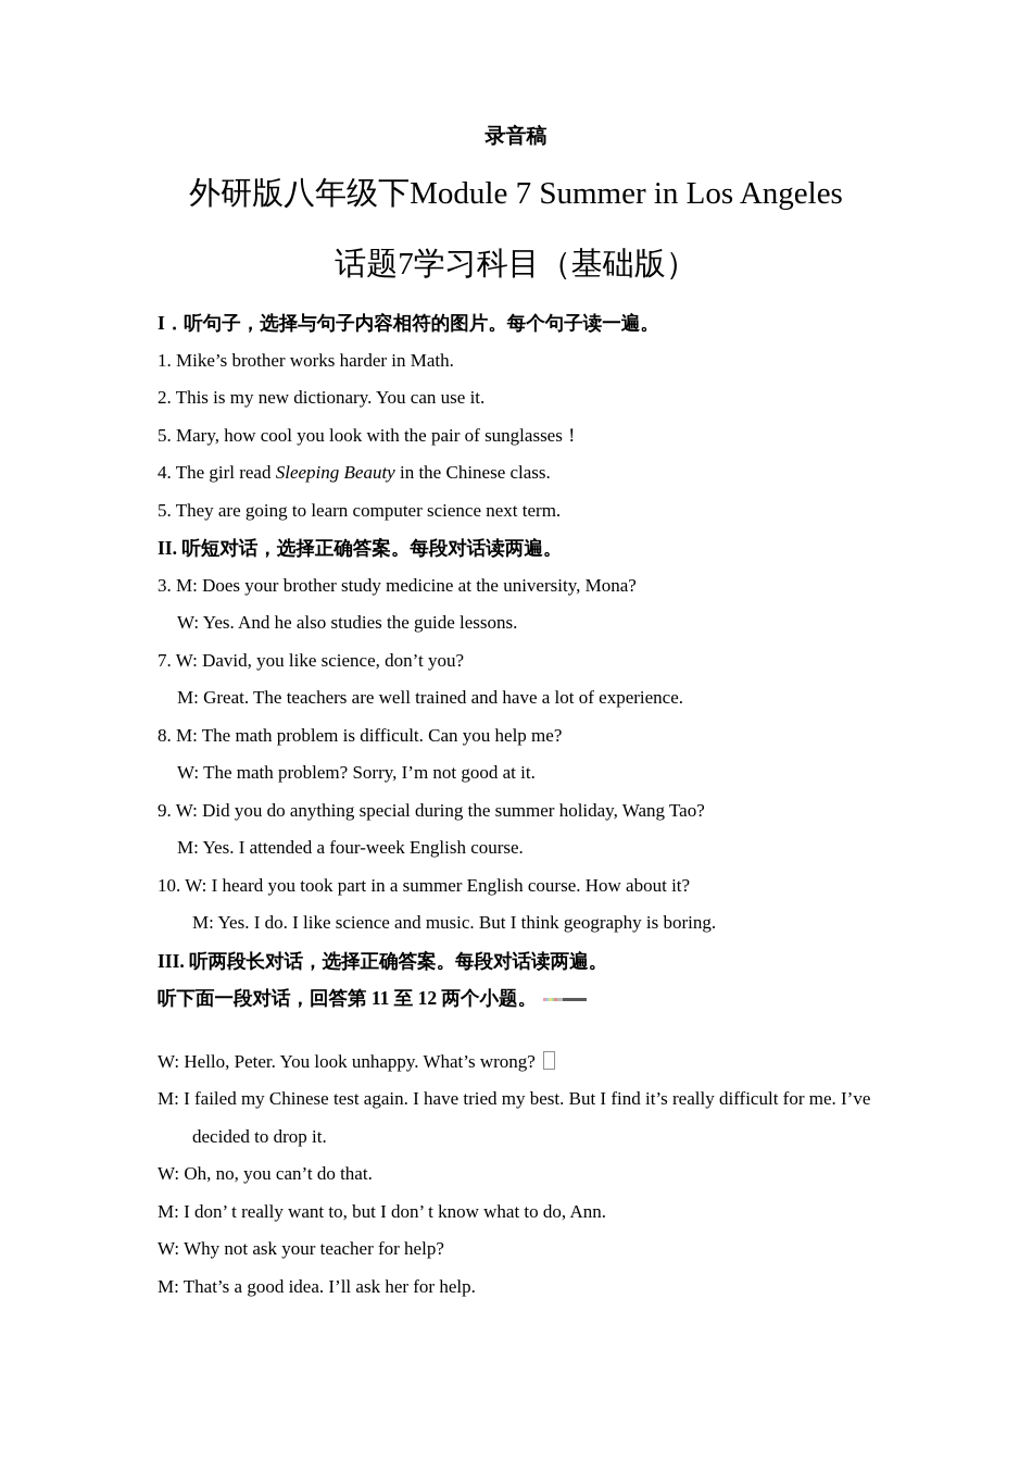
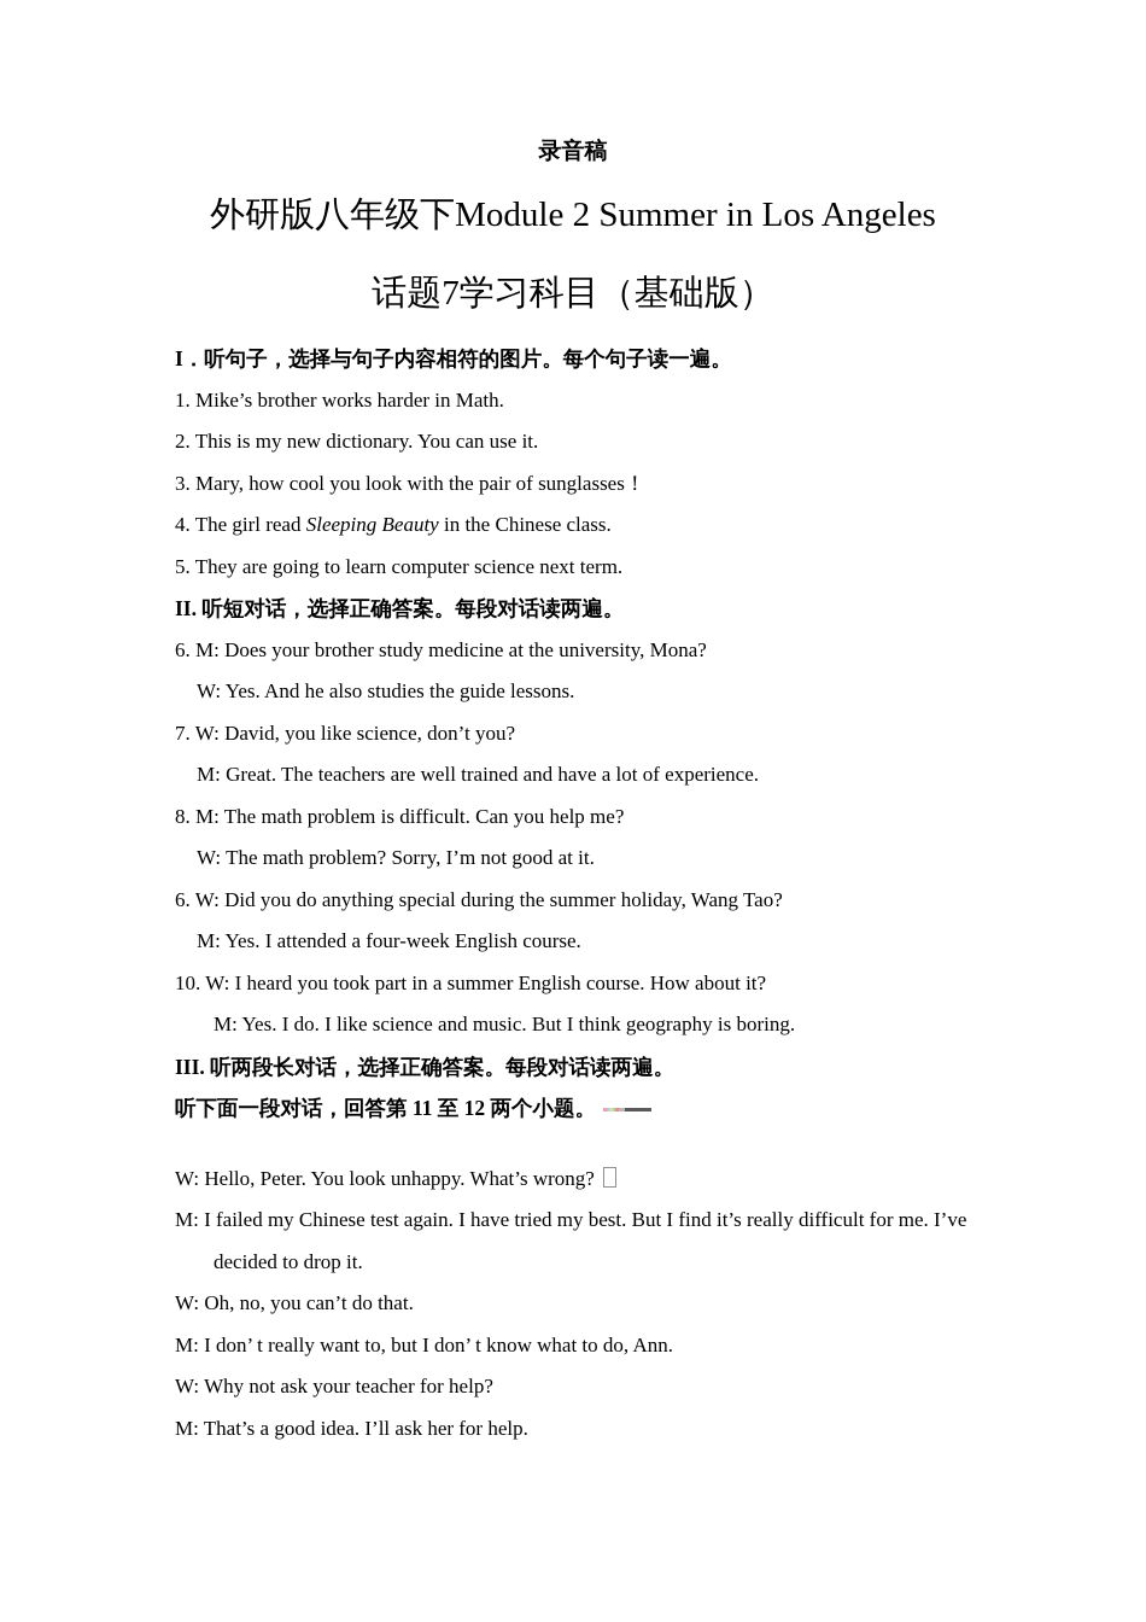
  录音稿
- 外研版八年级下Module 7 Summer in Los Angeles
+ 外研版八年级下Module 2 Summer in Los Angeles
  话题7学习科目（基础版）
  I．听句子，选择与句子内容相符的图片。每个句子读一遍。
  1. Mike’s brother works harder in Math.
  2. This is my new dictionary. You can use it.
- 5. Mary, how cool you look with the pair of sunglasses！
+ 3. Mary, how cool you look with the pair of sunglasses！
  4. The girl read Sleeping Beauty in the Chinese class.
  5. They are going to learn computer science next term.
  II. 听短对话，选择正确答案。每段对话读两遍。
- 3. M: Does your brother study medicine at the university, Mona?
+ 6. M: Does your brother study medicine at the university, Mona?
  W: Yes. And he also studies the guide lessons.
  7. W: David, you like science, don’t you?
  M: Great. The teachers are well trained and have a lot of experience.
  8. M: The math problem is difficult. Can you help me?
  W: The math problem? Sorry, I’m not good at it.
- 9. W: Did you do anything special during the summer holiday, Wang Tao?
+ 6. W: Did you do anything special during the summer holiday, Wang Tao?
  M: Yes. I attended a four-week English course.
  10. W: I heard you took part in a summer English course. How about it?
  M: Yes. I do. I like science and music. But I think geography is boring.
  III. 听两段长对话，选择正确答案。每段对话读两遍。
  听下面一段对话，回答第 11 至 12 两个小题。
  W: Hello, Peter. You look unhappy. What’s wrong?
  M: I failed my Chinese test again. I have tried my best. But I find it’s really difficult for me. I’ve
  decided to drop it.
  W: Oh, no, you can’t do that.
  M: I don’ t really want to, but I don’ t know what to do, Ann.
  W: Why not ask your teacher for help?
  M: That’s a good idea. I’ll ask her for help.
